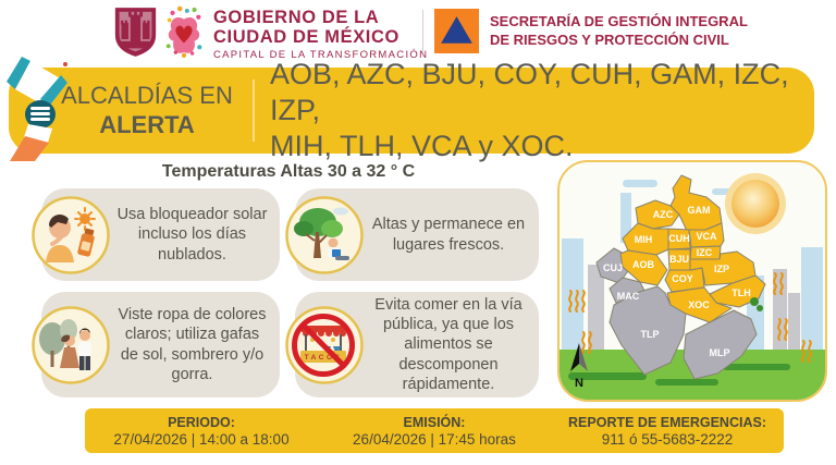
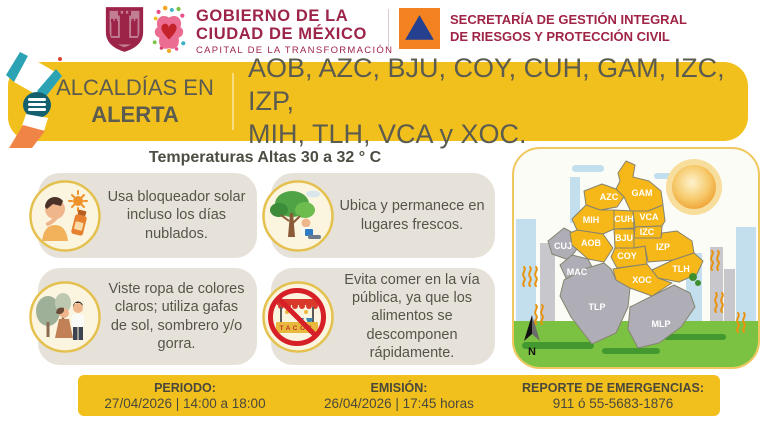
  GOBIERNO DE LA
  CIUDAD DE MÉXICO
  CAPITAL DE LA TRANSFORMACIÓN
  SECRETARÍA DE GESTIÓN INTEGRAL
  DE RIESGOS Y PROTECCIÓN CIVIL
  ALCALDÍAS EN
  ALERTA
  AOB, AZC, BJU, COY, CUH, GAM, IZC, IZP,
  MIH, TLH, VCA y XOC.
  Temperaturas Altas 30 a 32 ° C
  Usa bloqueador solar incluso los días nublados.
- Altas y permanece en lugares frescos.
+ Ubica y permanece en lugares frescos.
  Viste ropa de colores claros; utiliza gafas de sol, sombrero y/o gorra.
  Evita comer en la vía pública, ya que los alimentos se descomponen rápidamente.
  AZC
  GAM
  MIH
  CUH
  VCA
  IZC
  BJU
  AOB
  COY
  IZP
  TLH
  XOC
  CUJ
  MAC
  TLP
  MLP
  N
  PERIODO:
  27/04/2026 | 14:00 a 18:00
  EMISIÓN:
  26/04/2026 | 17:45 horas
  REPORTE DE EMERGENCIAS:
- 911 ó 55-5683-2222
+ 911 ó 55-5683-1876
